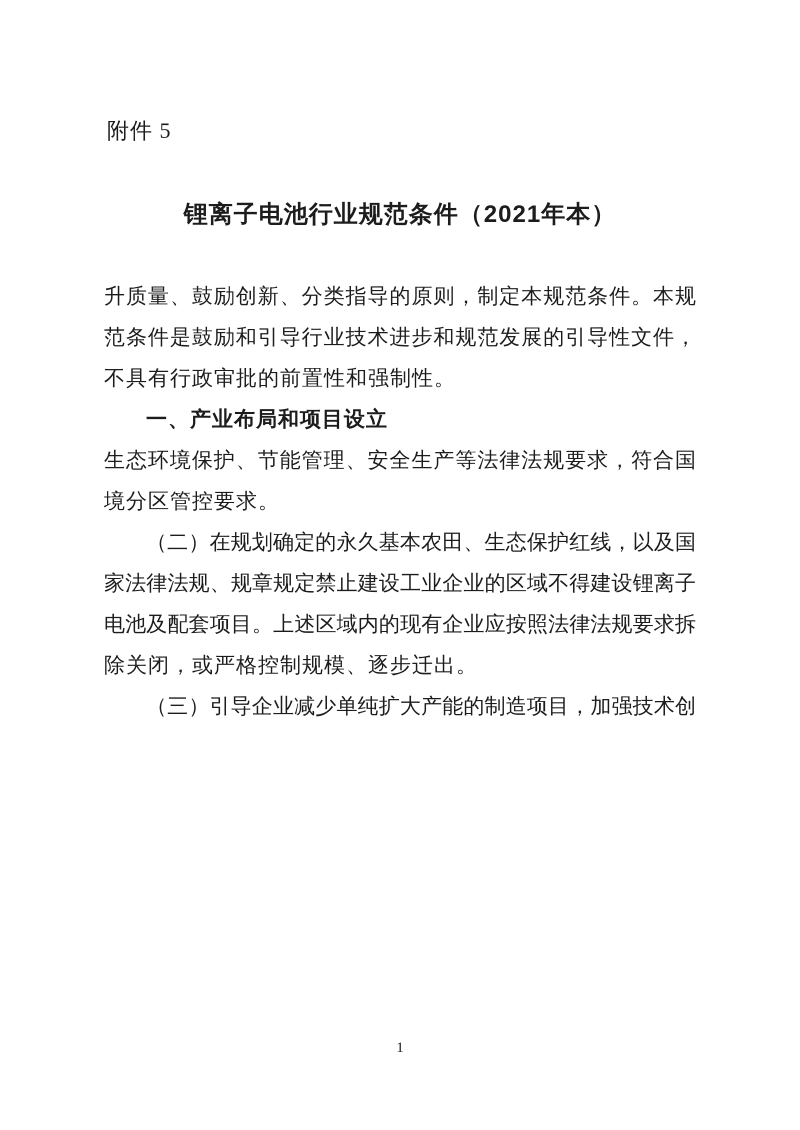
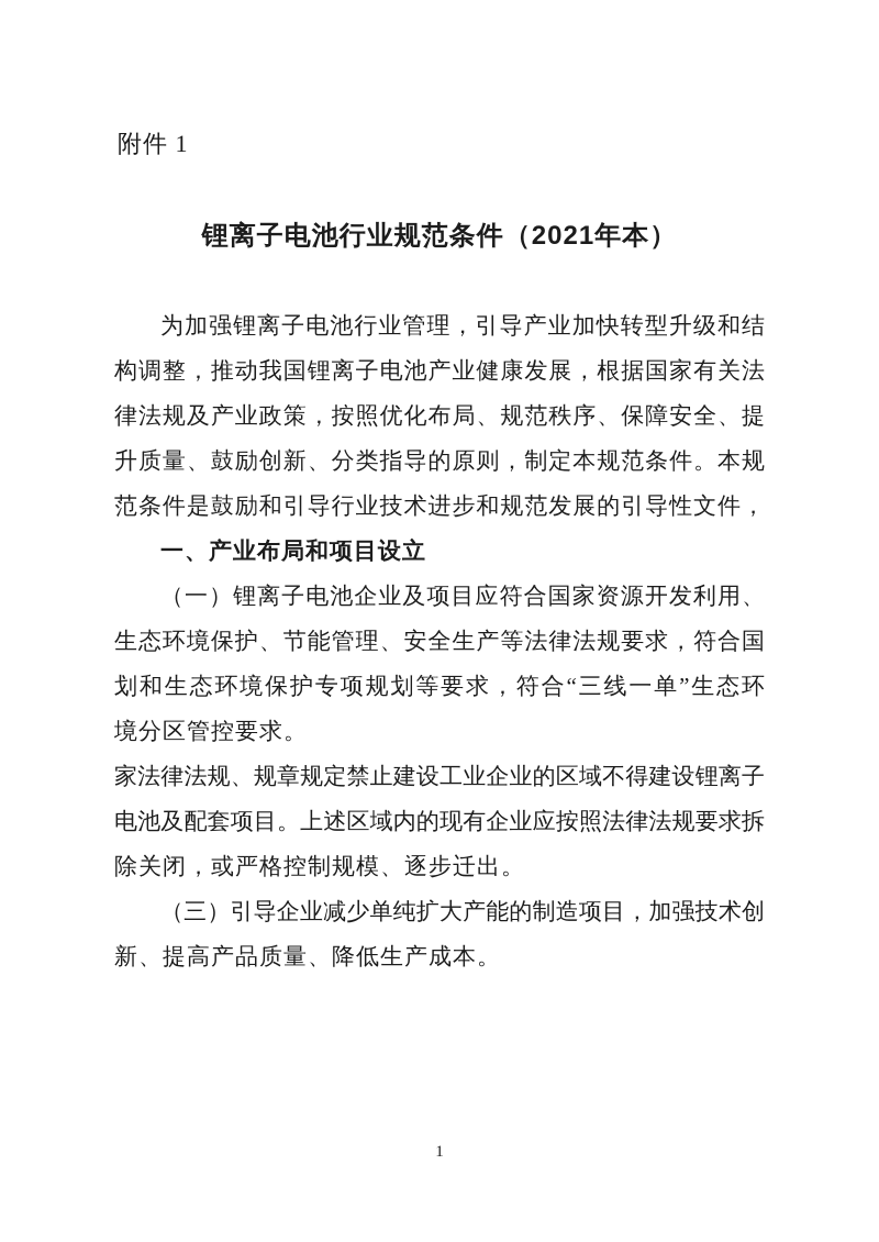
- 附件 5
+ 附件 1
  锂离子电池行业规范条件（2021年本）
+ 为加强锂离子电池行业管理，引导产业加快转型升级和结
+ 构调整，推动我国锂离子电池产业健康发展，根据国家有关法
+ 律法规及产业政策，按照优化布局、规范秩序、保障安全、提
  升质量、鼓励创新、分类指导的原则，制定本规范条件。本规
  范条件是鼓励和引导行业技术进步和规范发展的引导性文件，
- 不具有行政审批的前置性和强制性。
  一、产业布局和项目设立
+ （一）锂离子电池企业及项目应符合国家资源开发利用、
  生态环境保护、节能管理、安全生产等法律法规要求，符合国
+ 划和生态环境保护专项规划等要求，符合“三线一单”生态环
  境分区管控要求。
- （二）在规划确定的永久基本农田、生态保护红线，以及国
  家法律法规、规章规定禁止建设工业企业的区域不得建设锂离子
  电池及配套项目。上述区域内的现有企业应按照法律法规要求拆
  除关闭，或严格控制规模、逐步迁出。
  （三）引导企业减少单纯扩大产能的制造项目，加强技术创
+ 新、提高产品质量、降低生产成本。
  1
